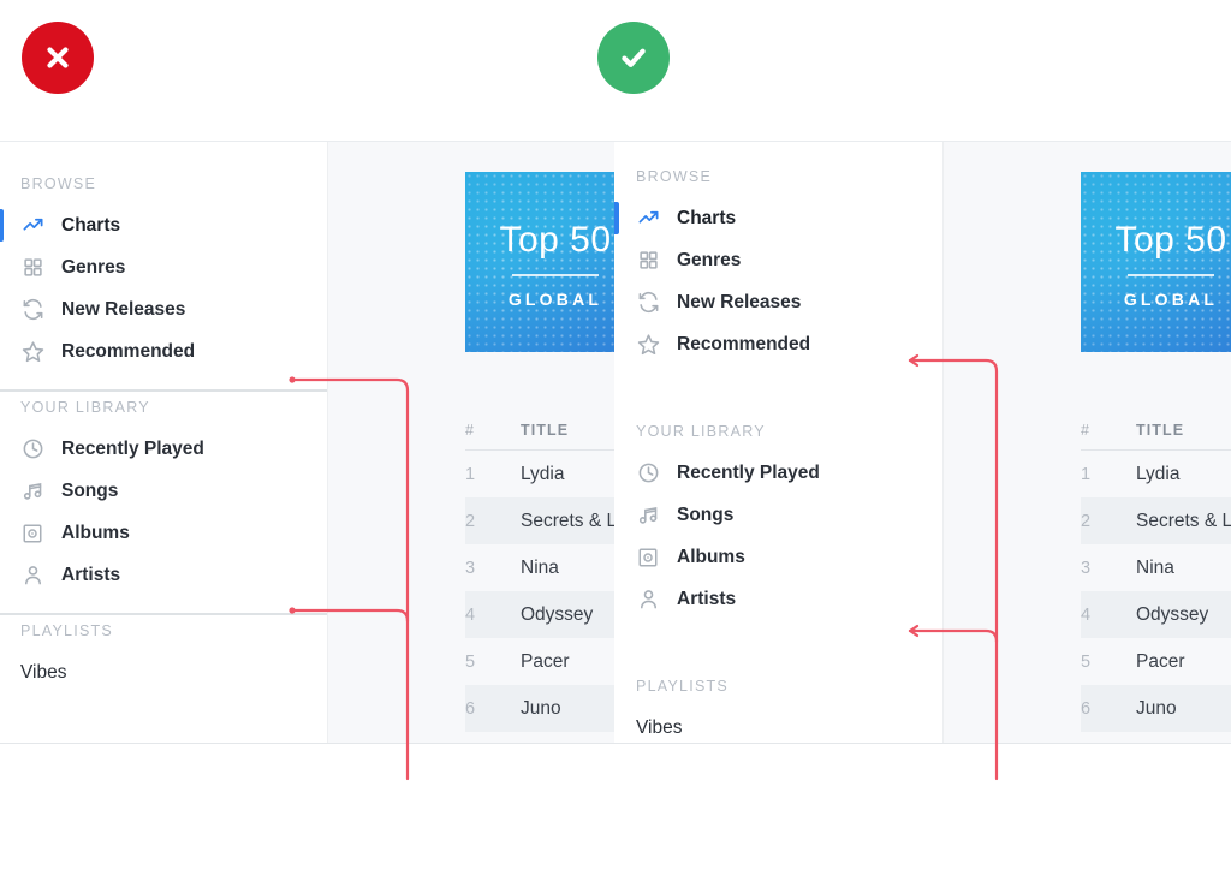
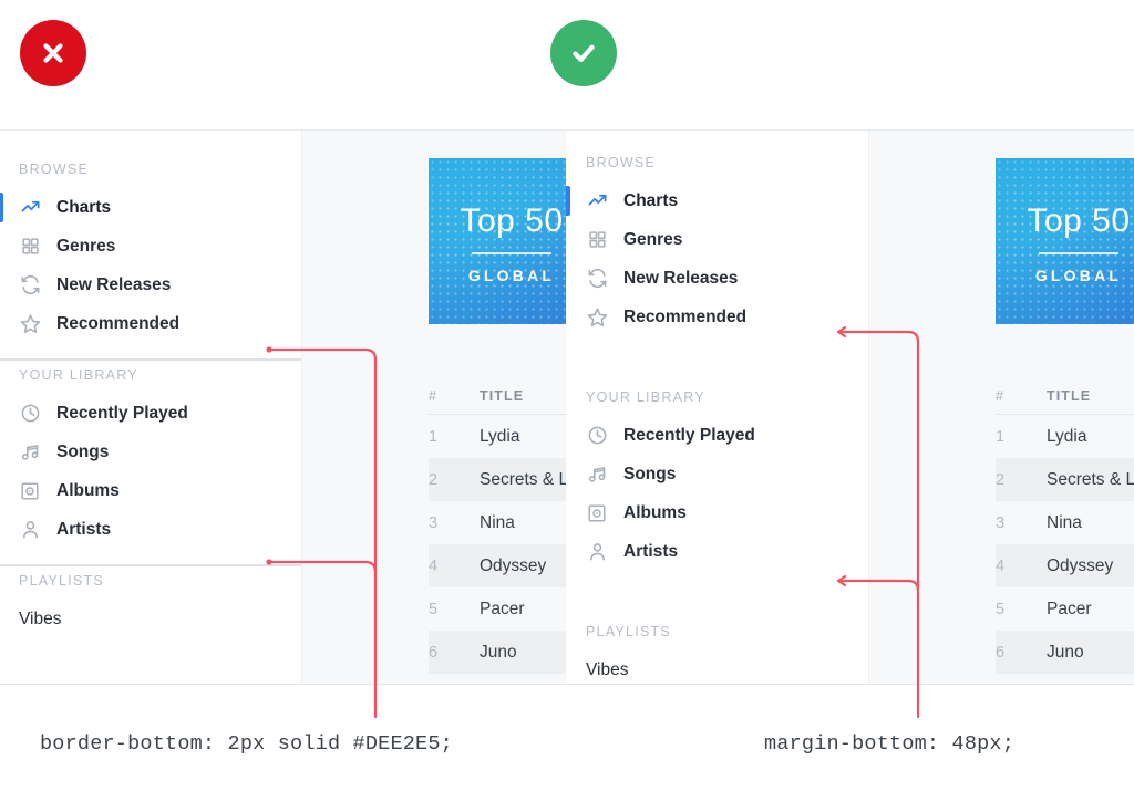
  BROWSE
  Charts
  Genres
  New Releases
  Recommended
  YOUR LIBRARY
  Recently Played
  Songs
  Albums
  Artists
  PLAYLISTS
  Vibes
  Top 50
  GLOBAL
  #
  TITLE
  1
  Lydia
  2
  Secrets & L
  3
  Nina
  4
  Odyssey
  5
  Pacer
  6
  Juno
  BROWSE
  Charts
  Genres
  New Releases
  Recommended
  YOUR LIBRARY
  Recently Played
  Songs
  Albums
  Artists
  PLAYLISTS
  Vibes
  Top 50
  GLOBAL
  #
  TITLE
  1
  Lydia
  2
  Secrets & L
  3
  Nina
  4
  Odyssey
  5
  Pacer
  6
  Juno
+ border-bottom: 2px solid #DEE2E5;
+ margin-bottom: 48px;
